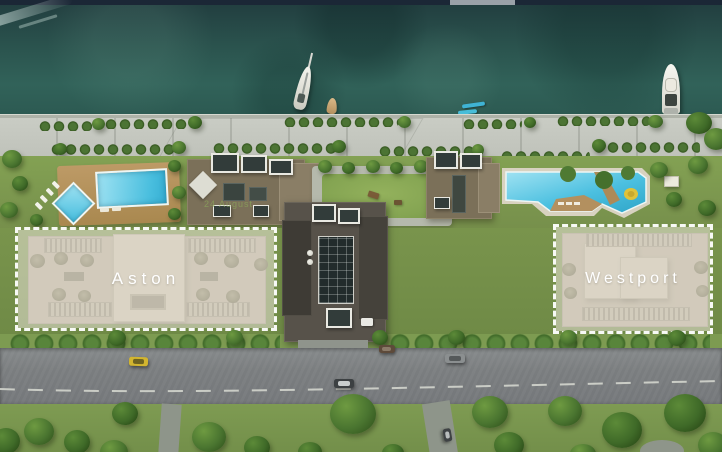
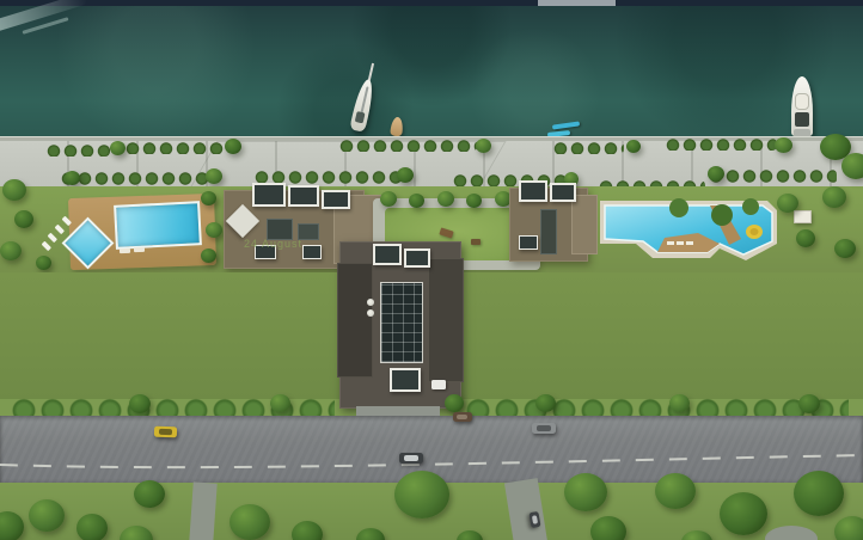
  24 August
- Aston
- Westport
